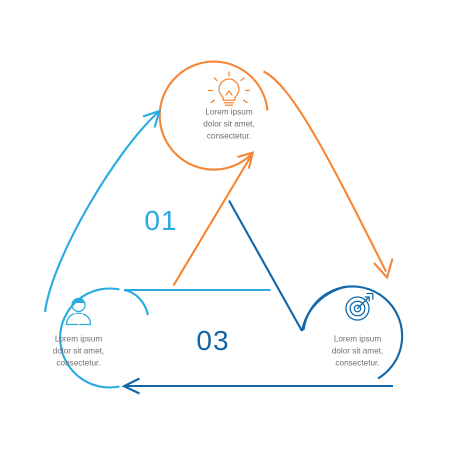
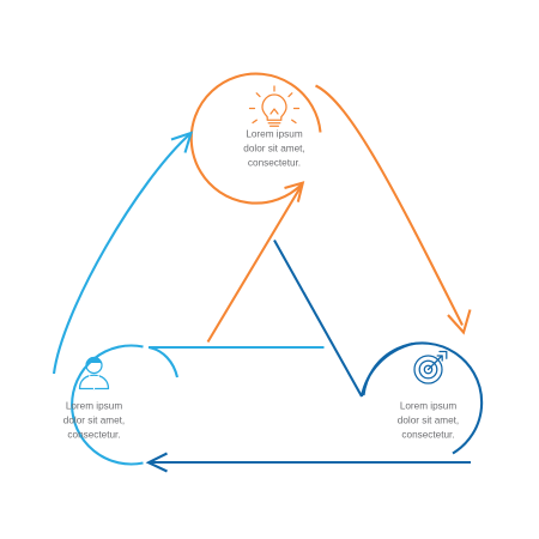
  Lorem ipsum
  dolor sit amet,
  consectetur.
  Lorem ipsum
  dolor sit amet,
  consectetur.
  Lorem ipsum
  dolor sit amet,
  consectetur.
- 01
- 03
